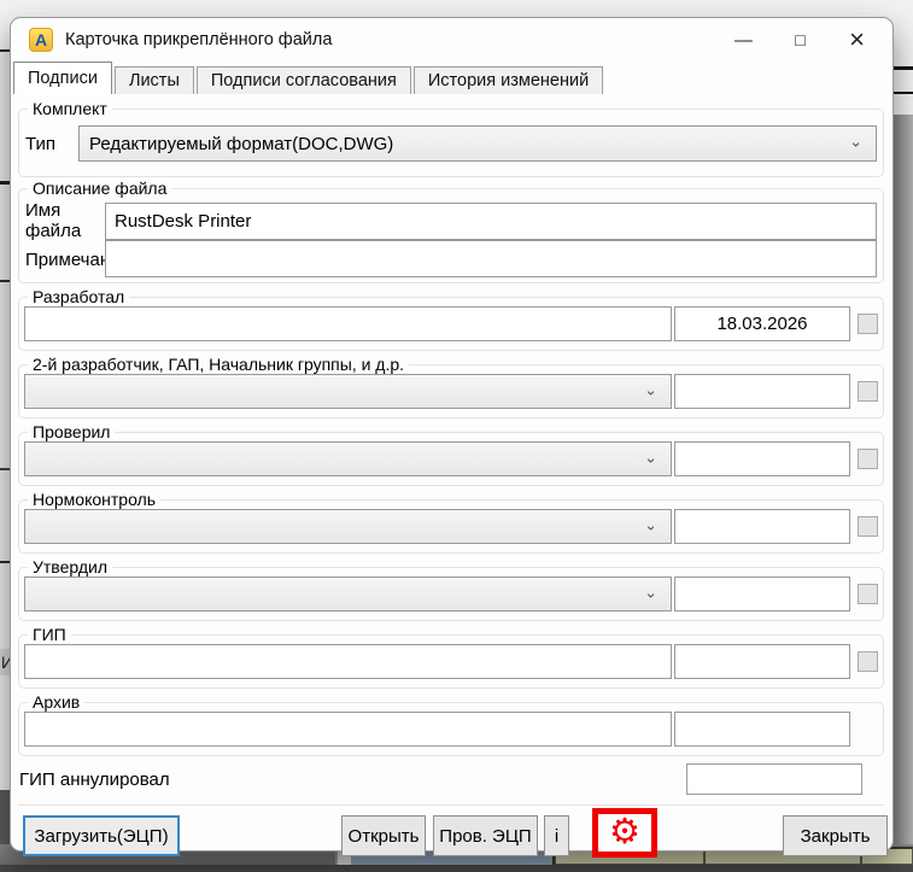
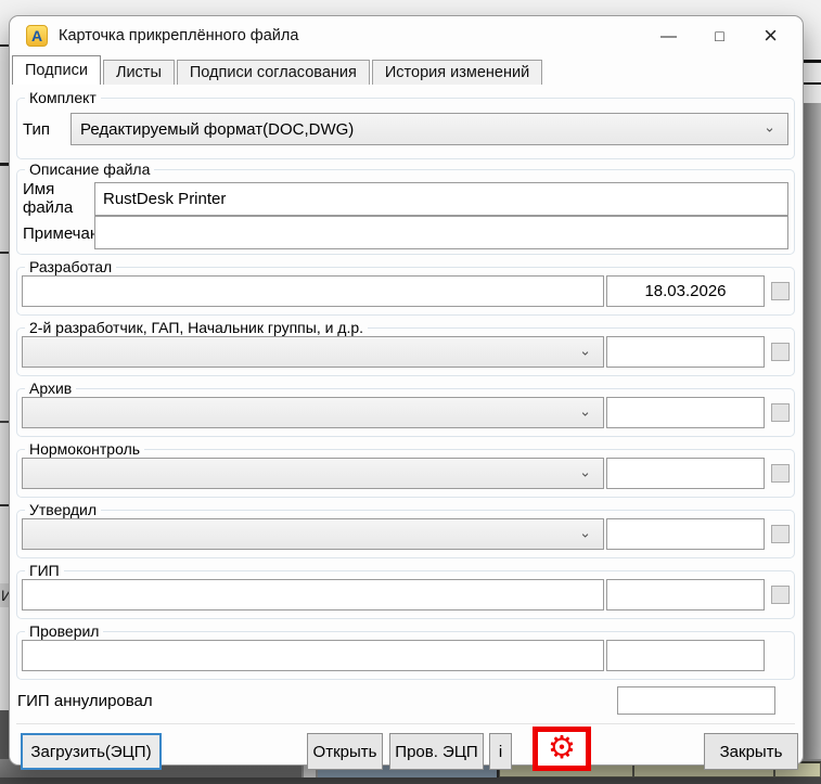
  И
  A
  Карточка прикреплённого файла
  —
  □
  ×
  Подписи
  Листы
  Подписи согласования
  История изменений
  Комплект
  Тип
  Редактируемый формат(DOC,DWG)
  ⌄
  Описание файла
  Имя файла
  RustDesk Printer
  Примеча
  Разработал
  18.03.2026
  2-й разработчик, ГАП, Начальник группы, и д.р.
  ⌄
- Проверил
+ Архив
  ⌄
  Нормоконтроль
  ⌄
  Утвердил
  ⌄
  ГИП
- Архив
+ Проверил
  ГИП аннулировал
  Загрузить(ЭЦП)
  Открыть
  Пров. ЭЦП
  i
  ⚙
  Закрыть
